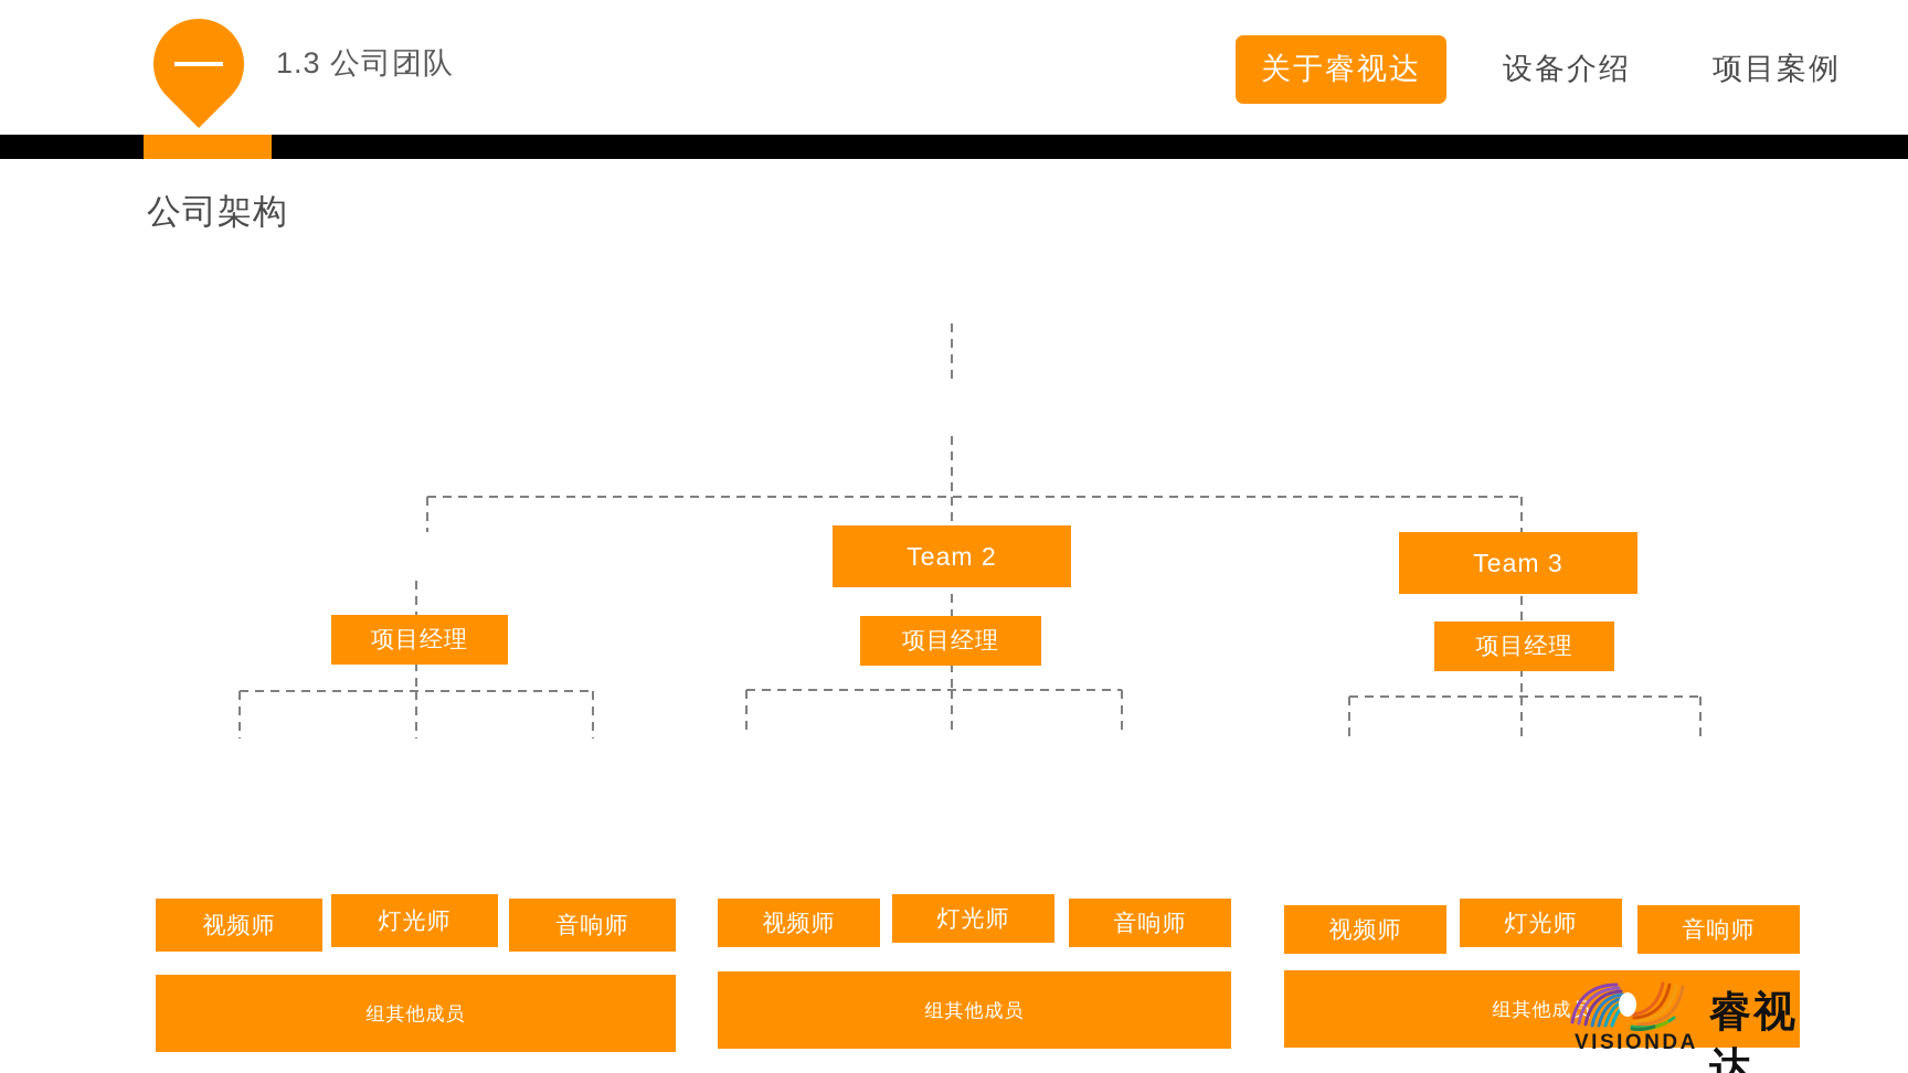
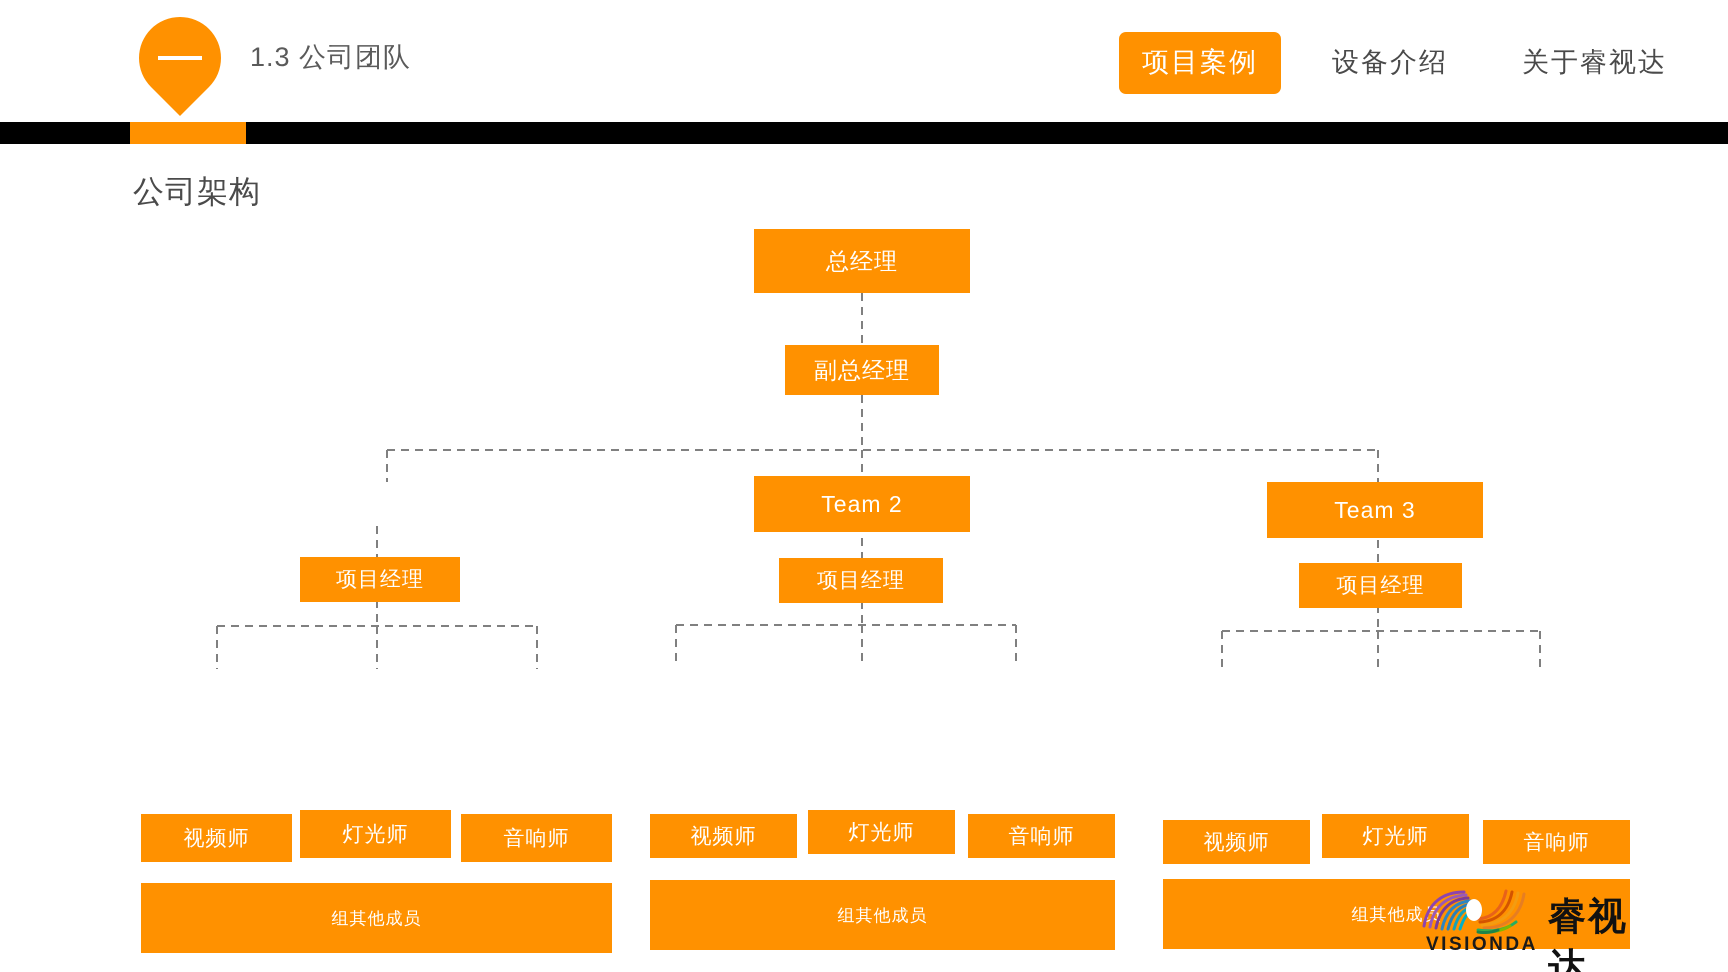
  1.3 公司团队
- 关于睿视达
+ 项目案例
  设备介绍
- 项目案例
+ 关于睿视达
  公司架构
+ 总经理
+ 副总经理
  项目经理
  视频师
  灯光师
  音响师
  组其他成员
  Team 2
  项目经理
  视频师
  灯光师
  音响师
  组其他成员
  Team 3
  项目经理
  视频师
  灯光师
  音响师
  组其他成
  VISIONDA
  睿视达
